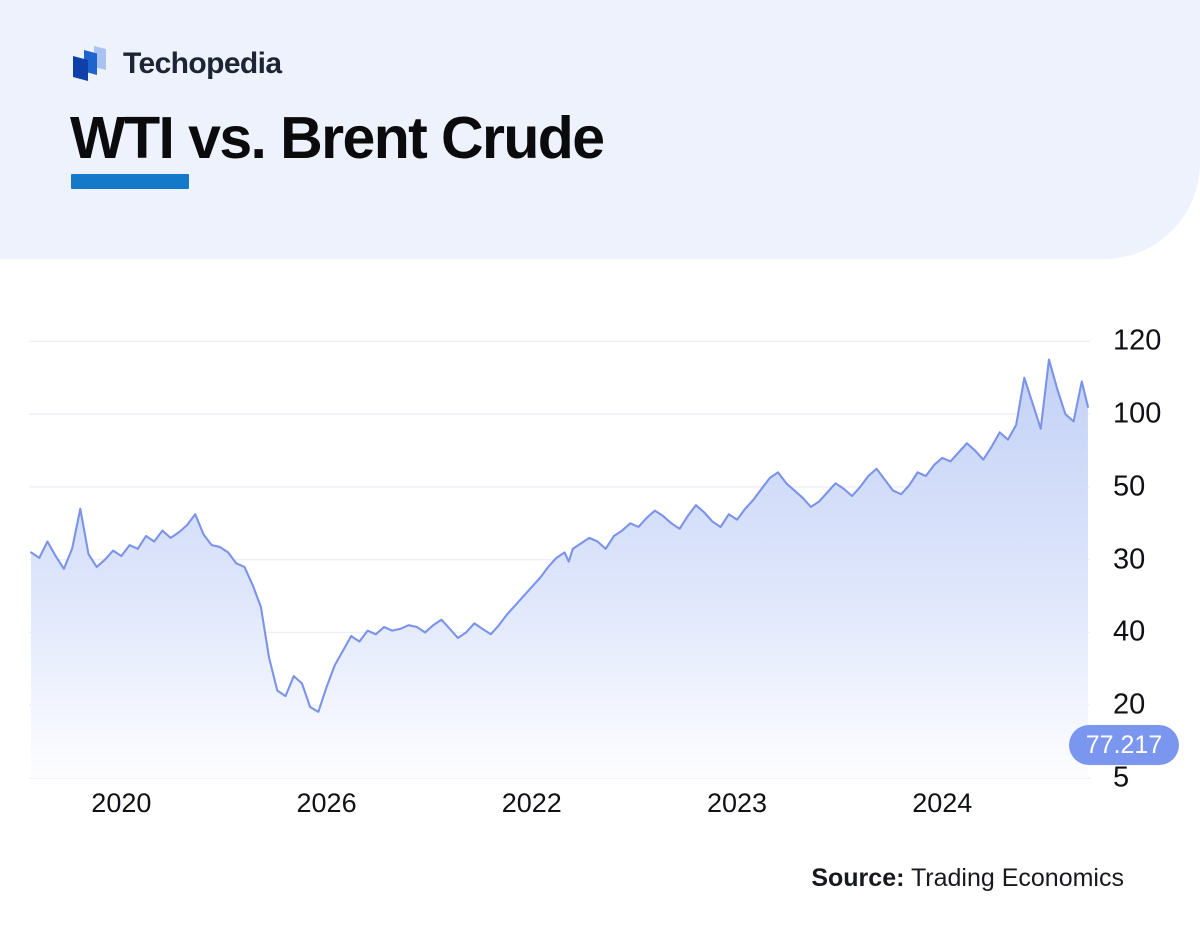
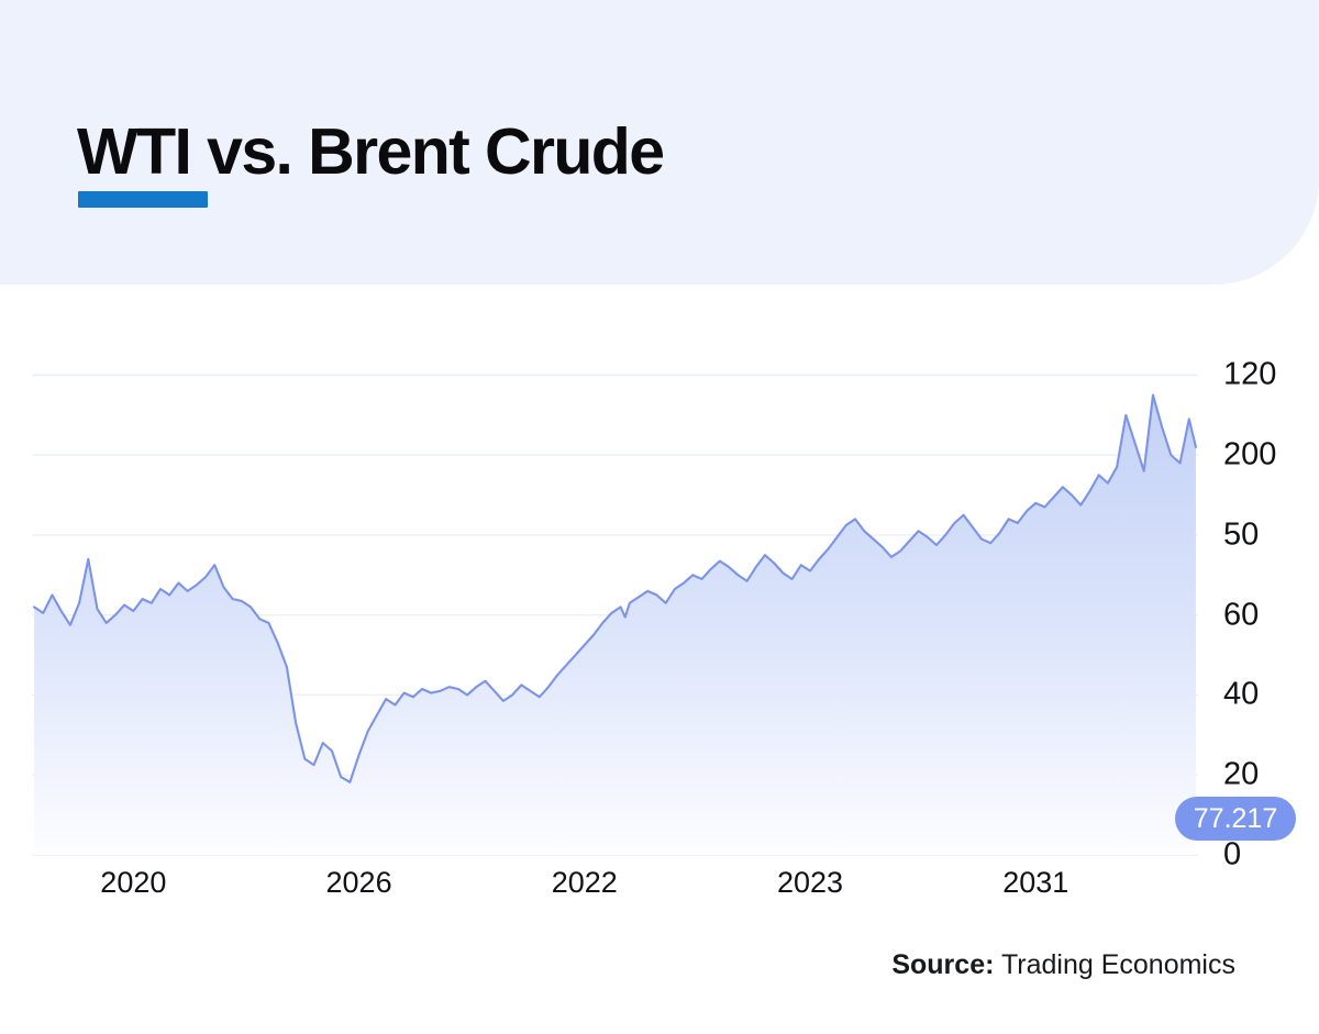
- Techopedia
  WTI vs. Brent Crude
- 5
+ 0
  20
  40
- 30
+ 60
  50
- 100
+ 200
  120
  2020
  2026
  2022
  2023
- 2024
+ 2031
  77.217
  Source: Trading Economics
